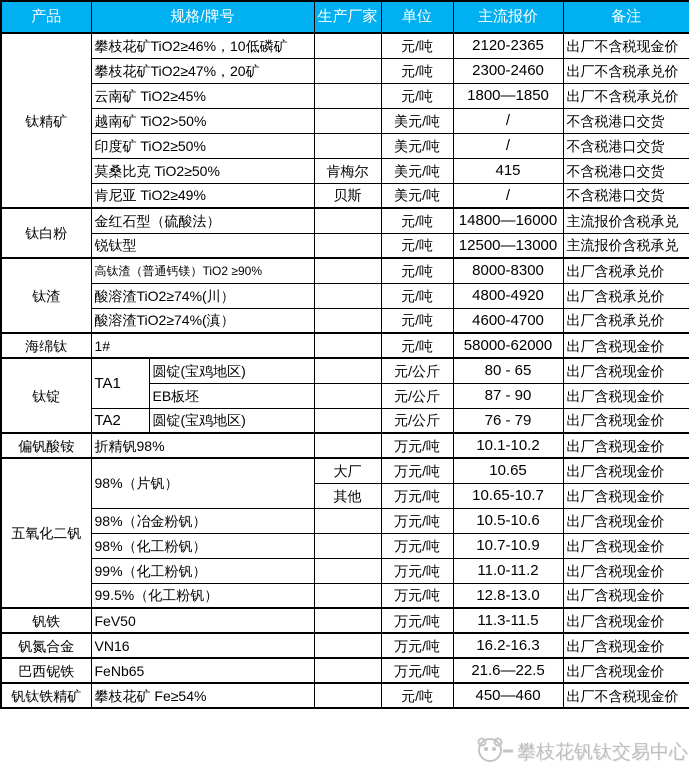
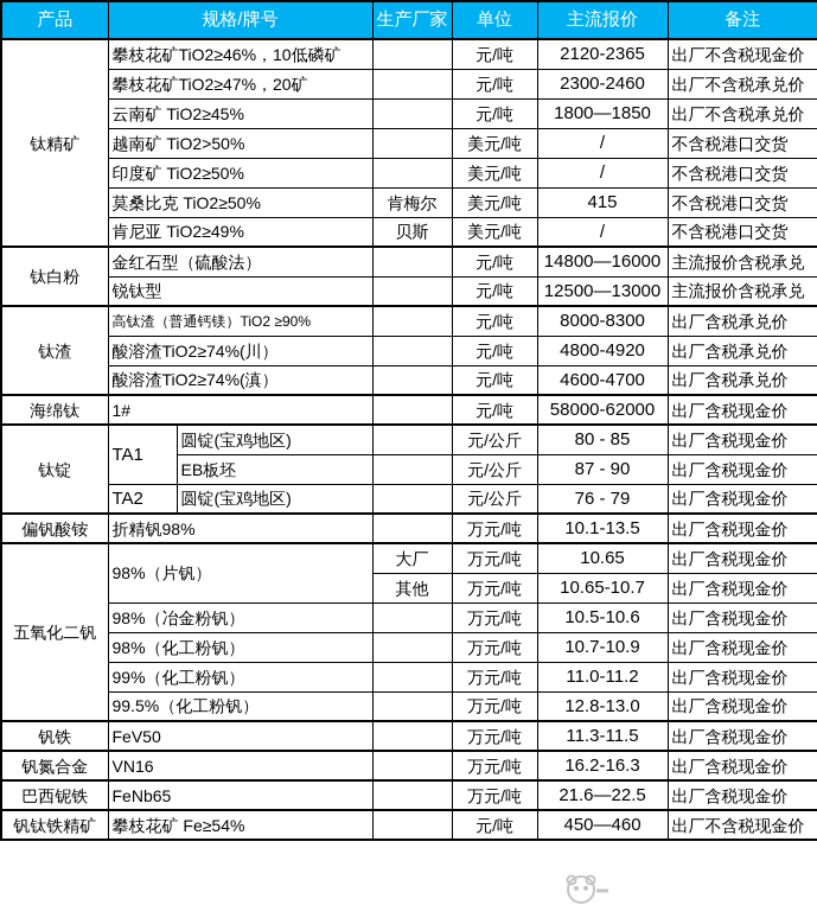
  产品	规格/牌号	生产厂家	单位	主流报价	备注
  钛精矿	攀枝花矿TiO2≥46%，10低磷矿		元/吨	2120-2365	出厂不含税现金价
  攀枝花矿TiO2≥47%，20矿		元/吨	2300-2460	出厂不含税承兑价
  云南矿 TiO2≥45%		元/吨	1800—1850	出厂不含税承兑价
  越南矿 TiO2>50%		美元/吨	/	不含税港口交货
  印度矿 TiO2≥50%		美元/吨	/	不含税港口交货
  莫桑比克 TiO2≥50%	肯梅尔	美元/吨	415	不含税港口交货
  肯尼亚 TiO2≥49%	贝斯	美元/吨	/	不含税港口交货
  钛白粉	金红石型（硫酸法）		元/吨	14800—16000	主流报价含税承兑
  锐钛型		元/吨	12500—13000	主流报价含税承兑
  钛渣	高钛渣（普通钙镁）TiO2 ≥90%		元/吨	8000-8300	出厂含税承兑价
  酸溶渣TiO2≥74%(川）		元/吨	4800-4920	出厂含税承兑价
  酸溶渣TiO2≥74%(滇）		元/吨	4600-4700	出厂含税承兑价
  海绵钛	1#		元/吨	58000-62000	出厂含税现金价
- 钛锭	TA1	圆锭(宝鸡地区)		元/公斤	80 - 65	出厂含税现金价
+ 钛锭	TA1	圆锭(宝鸡地区)		元/公斤	80 - 85	出厂含税现金价
  EB板坯		元/公斤	87 - 90	出厂含税现金价
  TA2	圆锭(宝鸡地区)		元/公斤	76 - 79	出厂含税现金价
- 偏钒酸铵	折精钒98%		万元/吨	10.1-10.2	出厂含税现金价
+ 偏钒酸铵	折精钒98%		万元/吨	10.1-13.5	出厂含税现金价
  五氧化二钒	98%（片钒）	大厂	万元/吨	10.65	出厂含税现金价
  其他	万元/吨	10.65-10.7	出厂含税现金价
  98%（冶金粉钒）		万元/吨	10.5-10.6	出厂含税现金价
  98%（化工粉钒）		万元/吨	10.7-10.9	出厂含税现金价
  99%（化工粉钒）		万元/吨	11.0-11.2	出厂含税现金价
  99.5%（化工粉钒）		万元/吨	12.8-13.0	出厂含税现金价
  钒铁	FeV50		万元/吨	11.3-11.5	出厂含税现金价
  钒氮合金	VN16		万元/吨	16.2-16.3	出厂含税现金价
  巴西铌铁	FeNb65		万元/吨	21.6—22.5	出厂含税现金价
  钒钛铁精矿	攀枝花矿 Fe≥54%		元/吨	450—460	出厂不含税现金价
- 攀枝花钒钛交易中心
